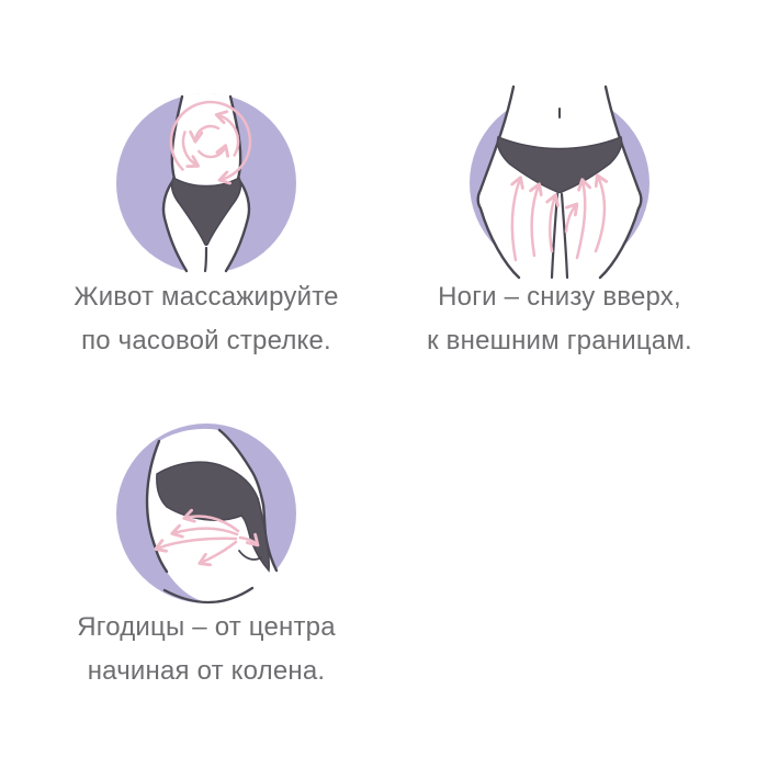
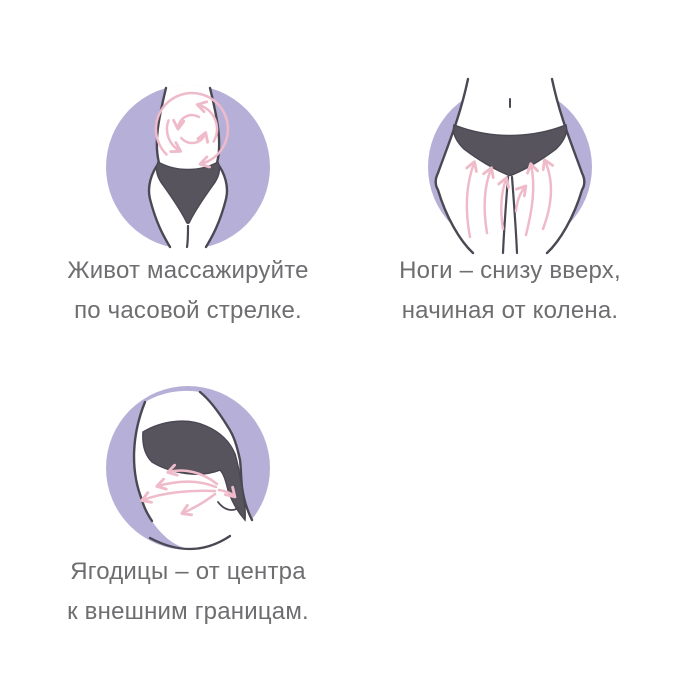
  Живот массажируйте
  по часовой стрелке.
  Ноги – снизу вверх,
- к внешним границам.
+ начиная от колена.
  Ягодицы – от центра
- начиная от колена.
+ к внешним границам.
